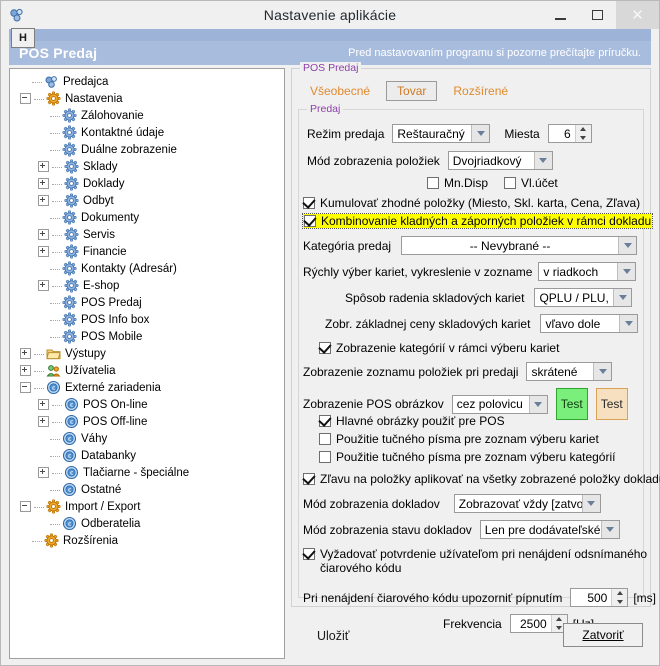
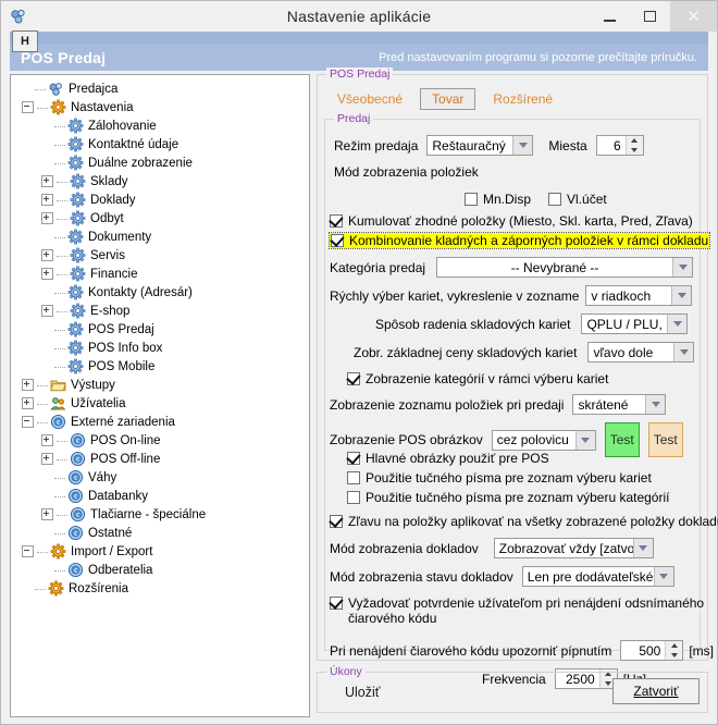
  Nastavenie aplikácie
  ✕
  H
  POS Predaj
  Pred nastavovaním programu si pozorne prečítajte príručku.
  Predajca
  Nastavenia
  Zálohovanie
  Kontaktné údaje
  Duálne zobrazenie
  Sklady
  Doklady
  Odbyt
  Dokumenty
  Servis
  Financie
  Kontakty (Adresár)
  E-shop
  POS Predaj
  POS Info box
  POS Mobile
  Výstupy
  Užívatelia
  Externé zariadenia
  POS On-line
  POS Off-line
  Váhy
  Databanky
  Tlačiarne - špeciálne
  Ostatné
  Import / Export
  Odberatelia
  Rozšírenia
  POS Predaj
  Všeobecné
  Tovar
  Rozšírené
  Predaj
  Režim predaja
  Reštauračný
  Miesta
  6
  Mód zobrazenia položiek
- Dvojriadkový
  Mn.Disp
  Vl.účet
- Kumulovať zhodné položky (Miesto, Skl. karta, Cena, Zľava)
+ Kumulovať zhodné položky (Miesto, Skl. karta, Pred, Zľava)
  Kombinovanie kladných a záporných položiek v rámci dokladu
  Kategória predaj
  -- Nevybrané --
  Rýchly výber kariet, vykreslenie v zozname
  v riadkoch
  Spôsob radenia skladových kariet
  QPLU / PLU,
  Zobr. základnej ceny skladových kariet
  vľavo dole
  Zobrazenie kategórií v rámci výberu kariet
  Zobrazenie zoznamu položiek pri predaji
  skrátené
  Zobrazenie POS obrázkov
  cez polovicu
  Test
  Test
  Hlavné obrázky použiť pre POS
  Použitie tučného písma pre zoznam výberu kariet
  Použitie tučného písma pre zoznam výberu kategórií
  Zľavu na položky aplikovať na všetky zobrazené položky doklad
  Mód zobrazenia dokladov
  Zobrazovať vždy [zatvo
  Mód zobrazenia stavu dokladov
  Len pre dodávateľské
  Vyžadovať potvrdenie užívateľom pri nenájdení odsnímaného
  čiarového kódu
  Pri nenájdení čiarového kódu upozorniť pípnutím
  500
  [ms]
  Frekvencia
  2500
+ Úkony
  Uložiť
  Zatvoriť
